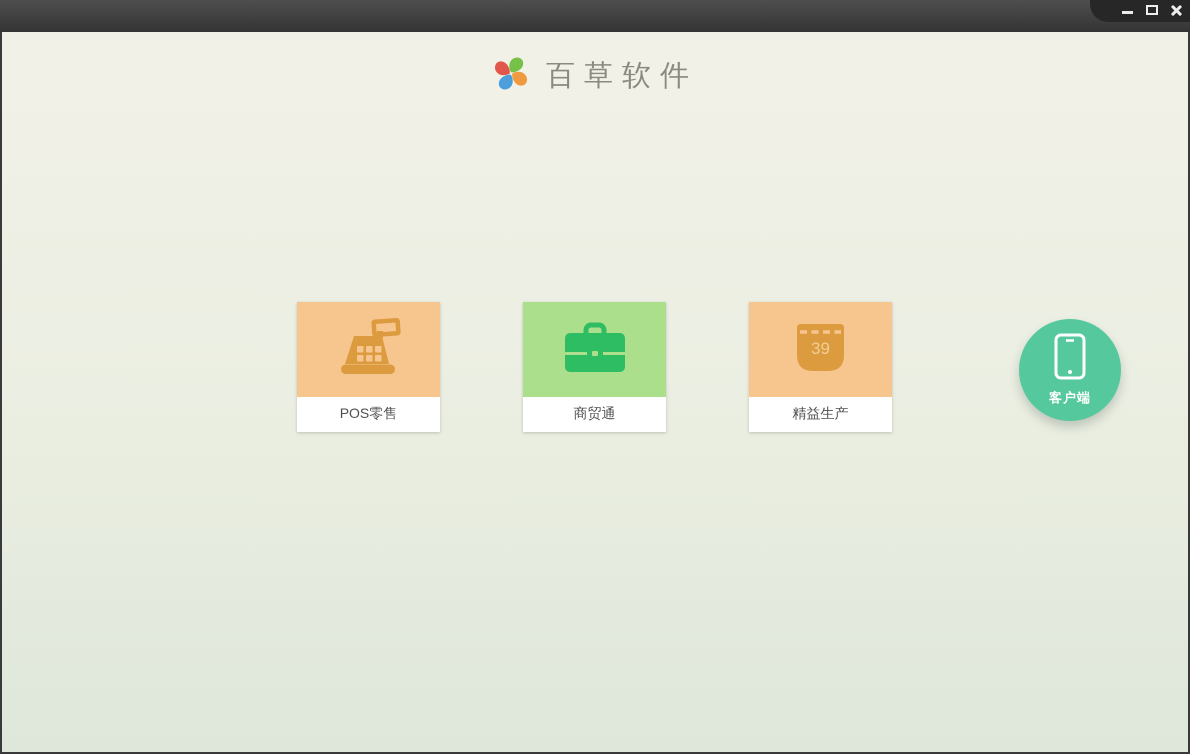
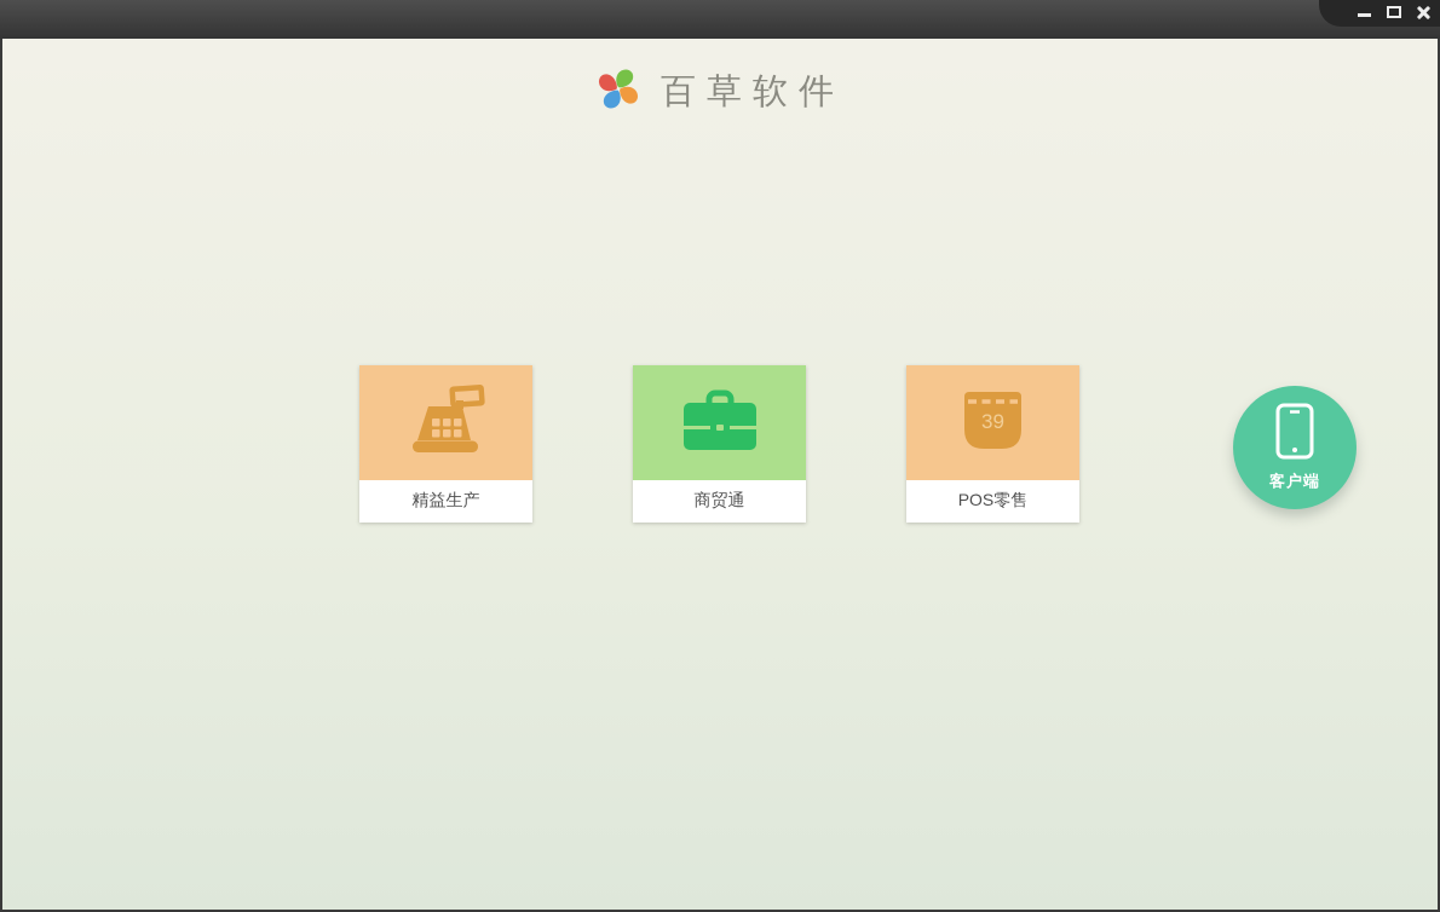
  百草软件
- POS零售
+ 精益生产
  商贸通
  39
- 精益生产
+ POS零售
  客户端
